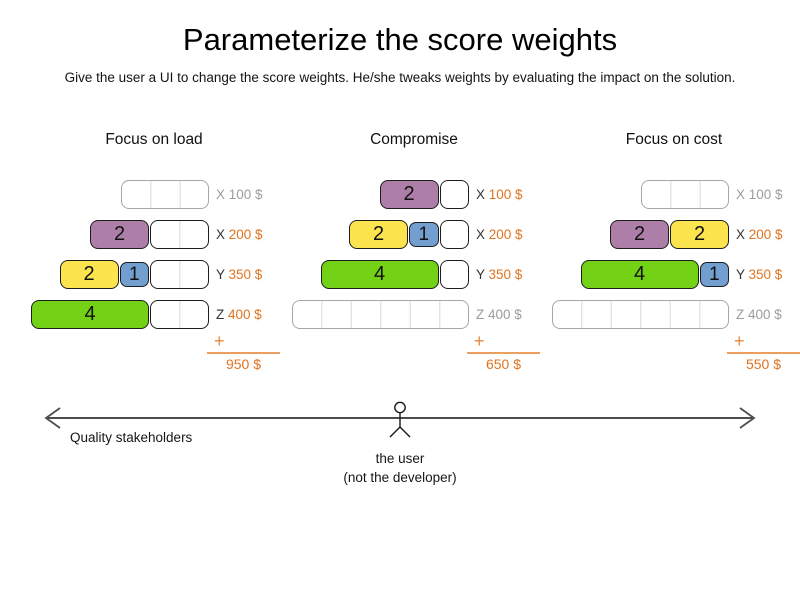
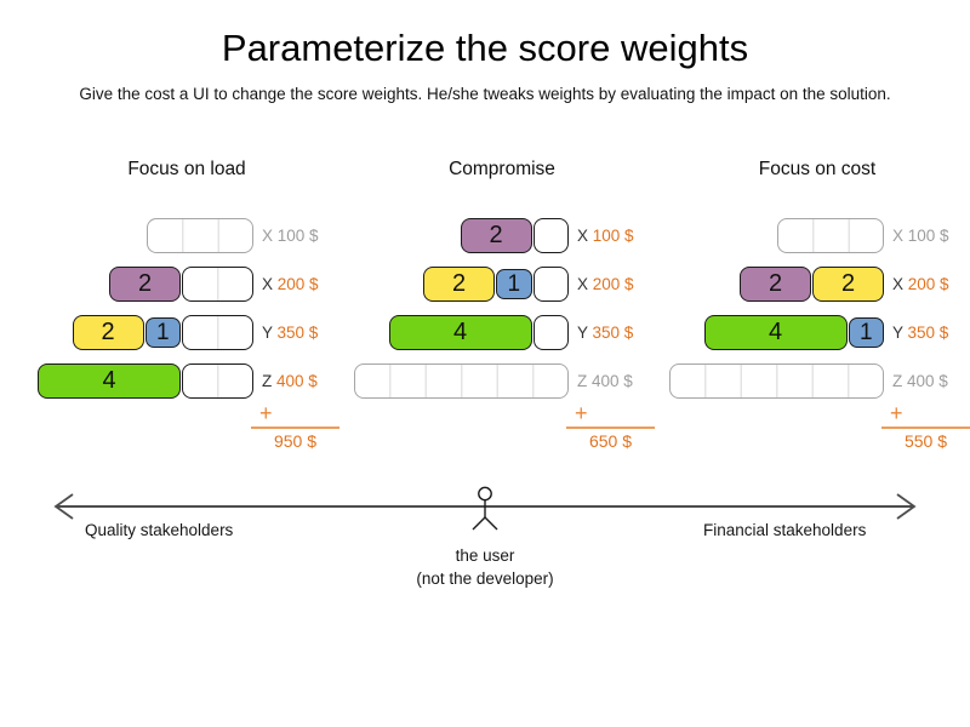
  Parameterize the score weights
- Give the user a UI to change the score weights. He/she tweaks weights by evaluating the impact on the solution.
+ Give the cost a UI to change the score weights. He/she tweaks weights by evaluating the impact on the solution.
  Focus on load
  X 100 $
  2
  X 200 $
  2
  1
  Y 350 $
  4
  Z 400 $
  +
  950 $
  Compromise
  2
  X 100 $
  2
  1
  X 200 $
  4
  Y 350 $
  Z 400 $
  +
  650 $
  Focus on cost
  X 100 $
  2
  2
  X 200 $
  4
  1
  Y 350 $
  Z 400 $
  +
  550 $
  Quality stakeholders
+ Financial stakeholders
  the user
  (not the developer)
